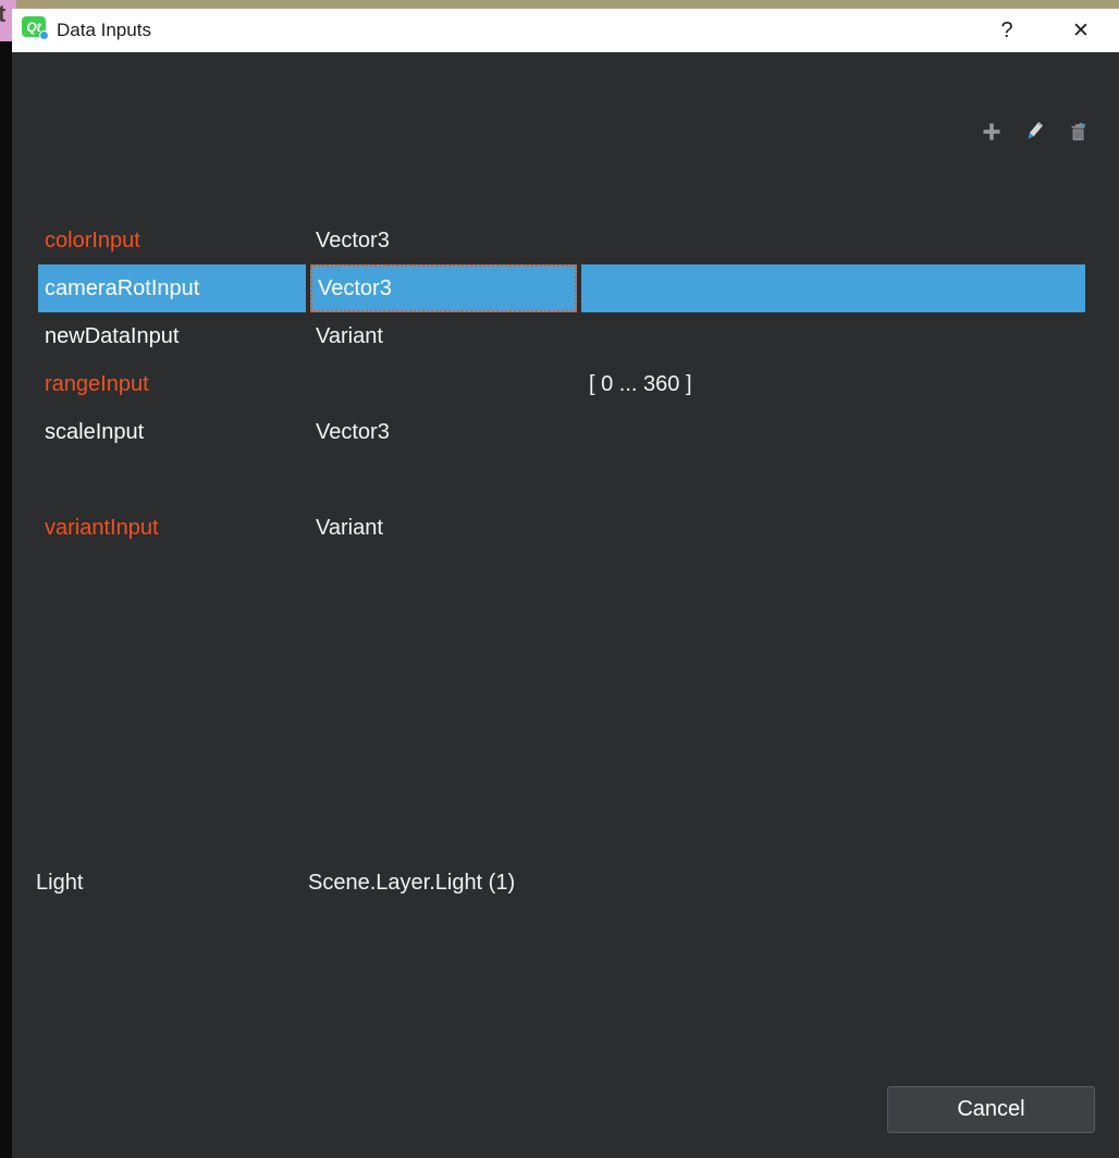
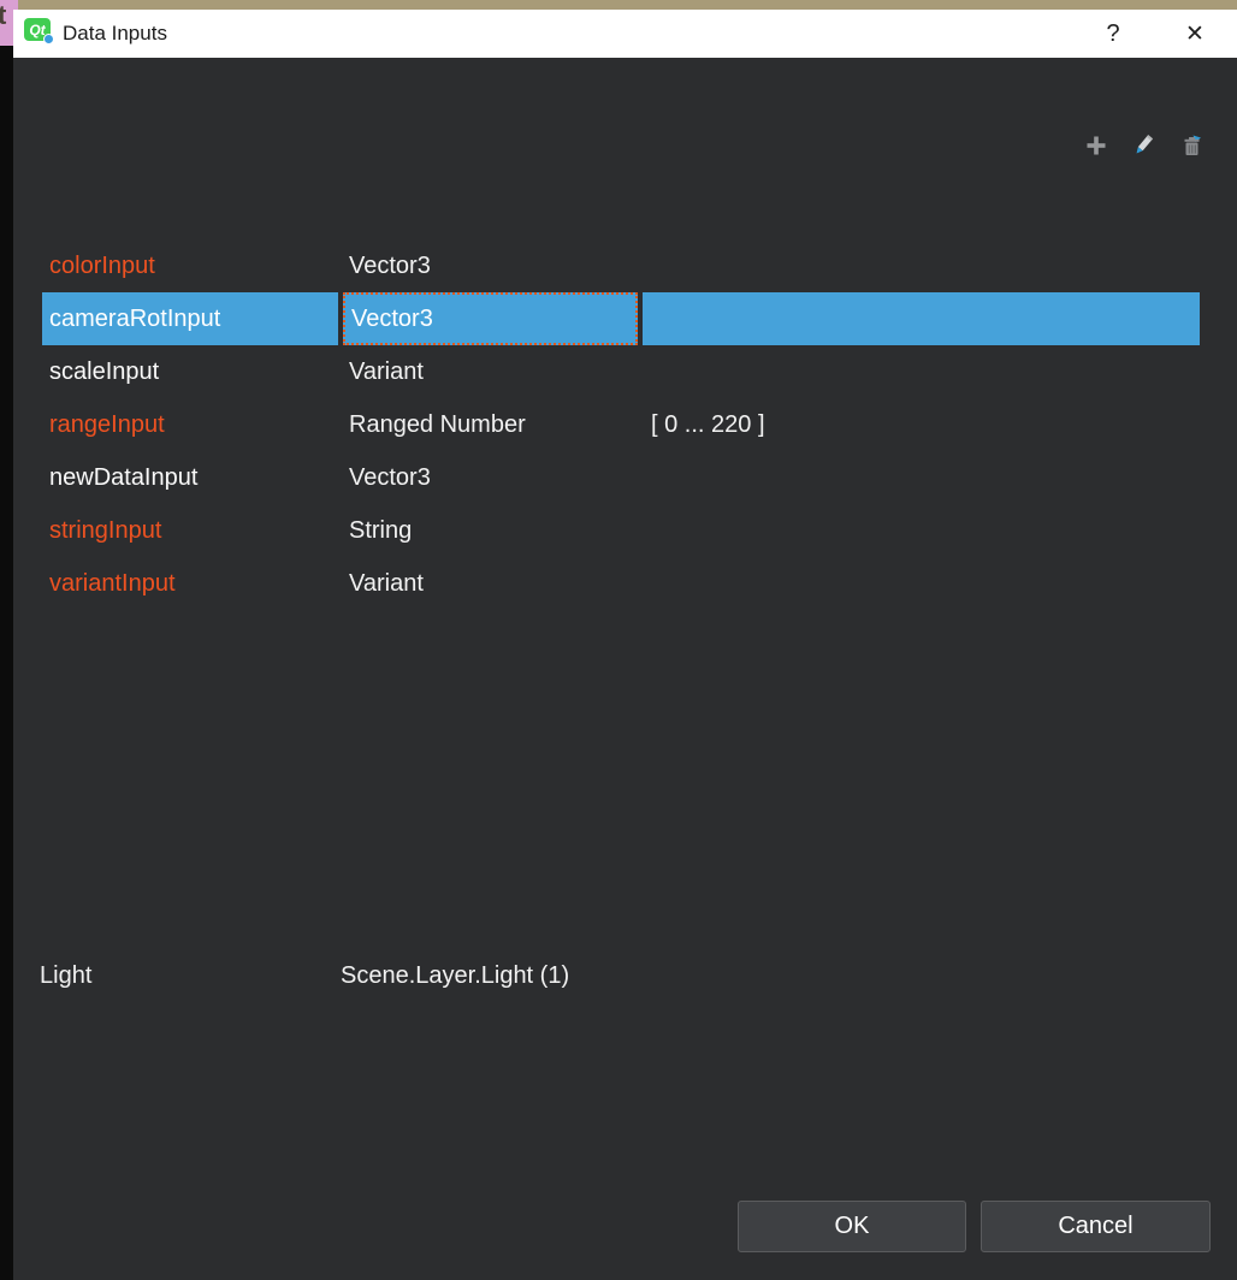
  t
  Qt
  Data Inputs
  ?
  ✕
  colorInput
  Vector3
  cameraRotInput
  Vector3
- newDataInput
+ scaleInput
  Variant
  rangeInput
+ Ranged Number
- [ 0 ... 360 ]
+ [ 0 ... 220 ]
- scaleInput
+ newDataInput
  Vector3
+ stringInput
+ String
  variantInput
  Variant
  Light
  Scene.Layer.Light (1)
+ OK
  Cancel
